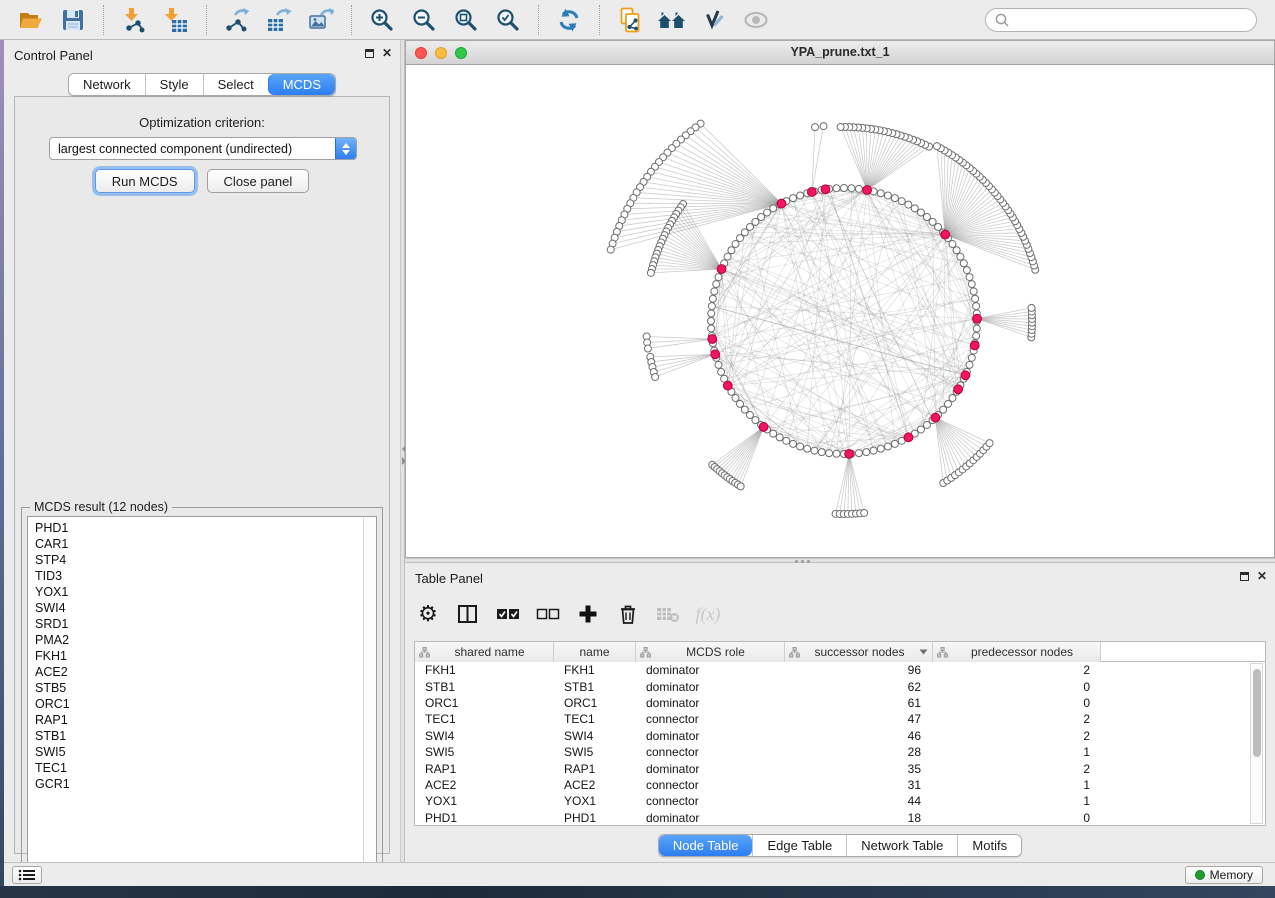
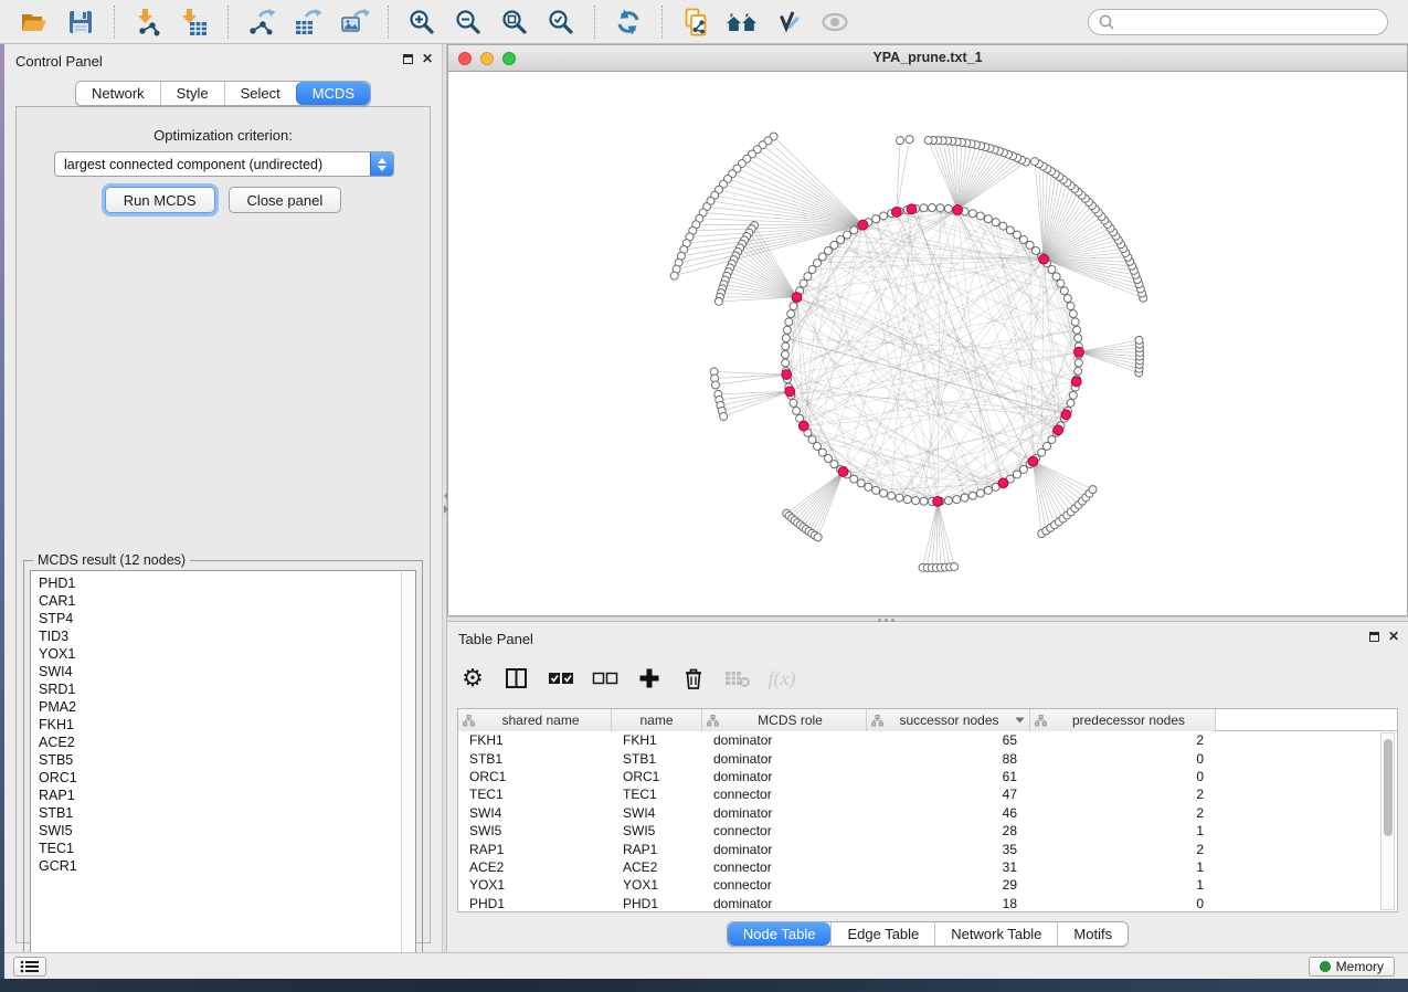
  Control Panel
  ✕
  Network
  Style
  Select
  MCDS
  Optimization criterion:
  largest connected component (undirected)
  Run MCDS
  Close panel
  MCDS result (12 nodes)
  PHD1
  CAR1
  STP4
  TID3
  YOX1
  SWI4
  SRD1
  PMA2
  FKH1
  ACE2
  STB5
  ORC1
  RAP1
  STB1
  SWI5
  TEC1
  GCR1
  YPA_prune.txt_1
  Table Panel
  ✕
  ⚙
  f(x)
  shared name
  name
  MCDS role
  successor nodes
  predecessor nodes
  FKH1
  FKH1
  dominator
- 96
+ 65
  2
  STB1
  STB1
  dominator
- 62
+ 88
  0
  ORC1
  ORC1
  dominator
  61
  0
  TEC1
  TEC1
  connector
  47
  2
  SWI4
  SWI4
  dominator
  46
  2
  SWI5
  SWI5
  connector
  28
  1
  RAP1
  RAP1
  dominator
  35
  2
  ACE2
  ACE2
  connector
  31
  1
  YOX1
  YOX1
  connector
- 44
+ 29
  1
  PHD1
  PHD1
  dominator
  18
  0
  Node Table
  Edge Table
  Network Table
  Motifs
  Memory
